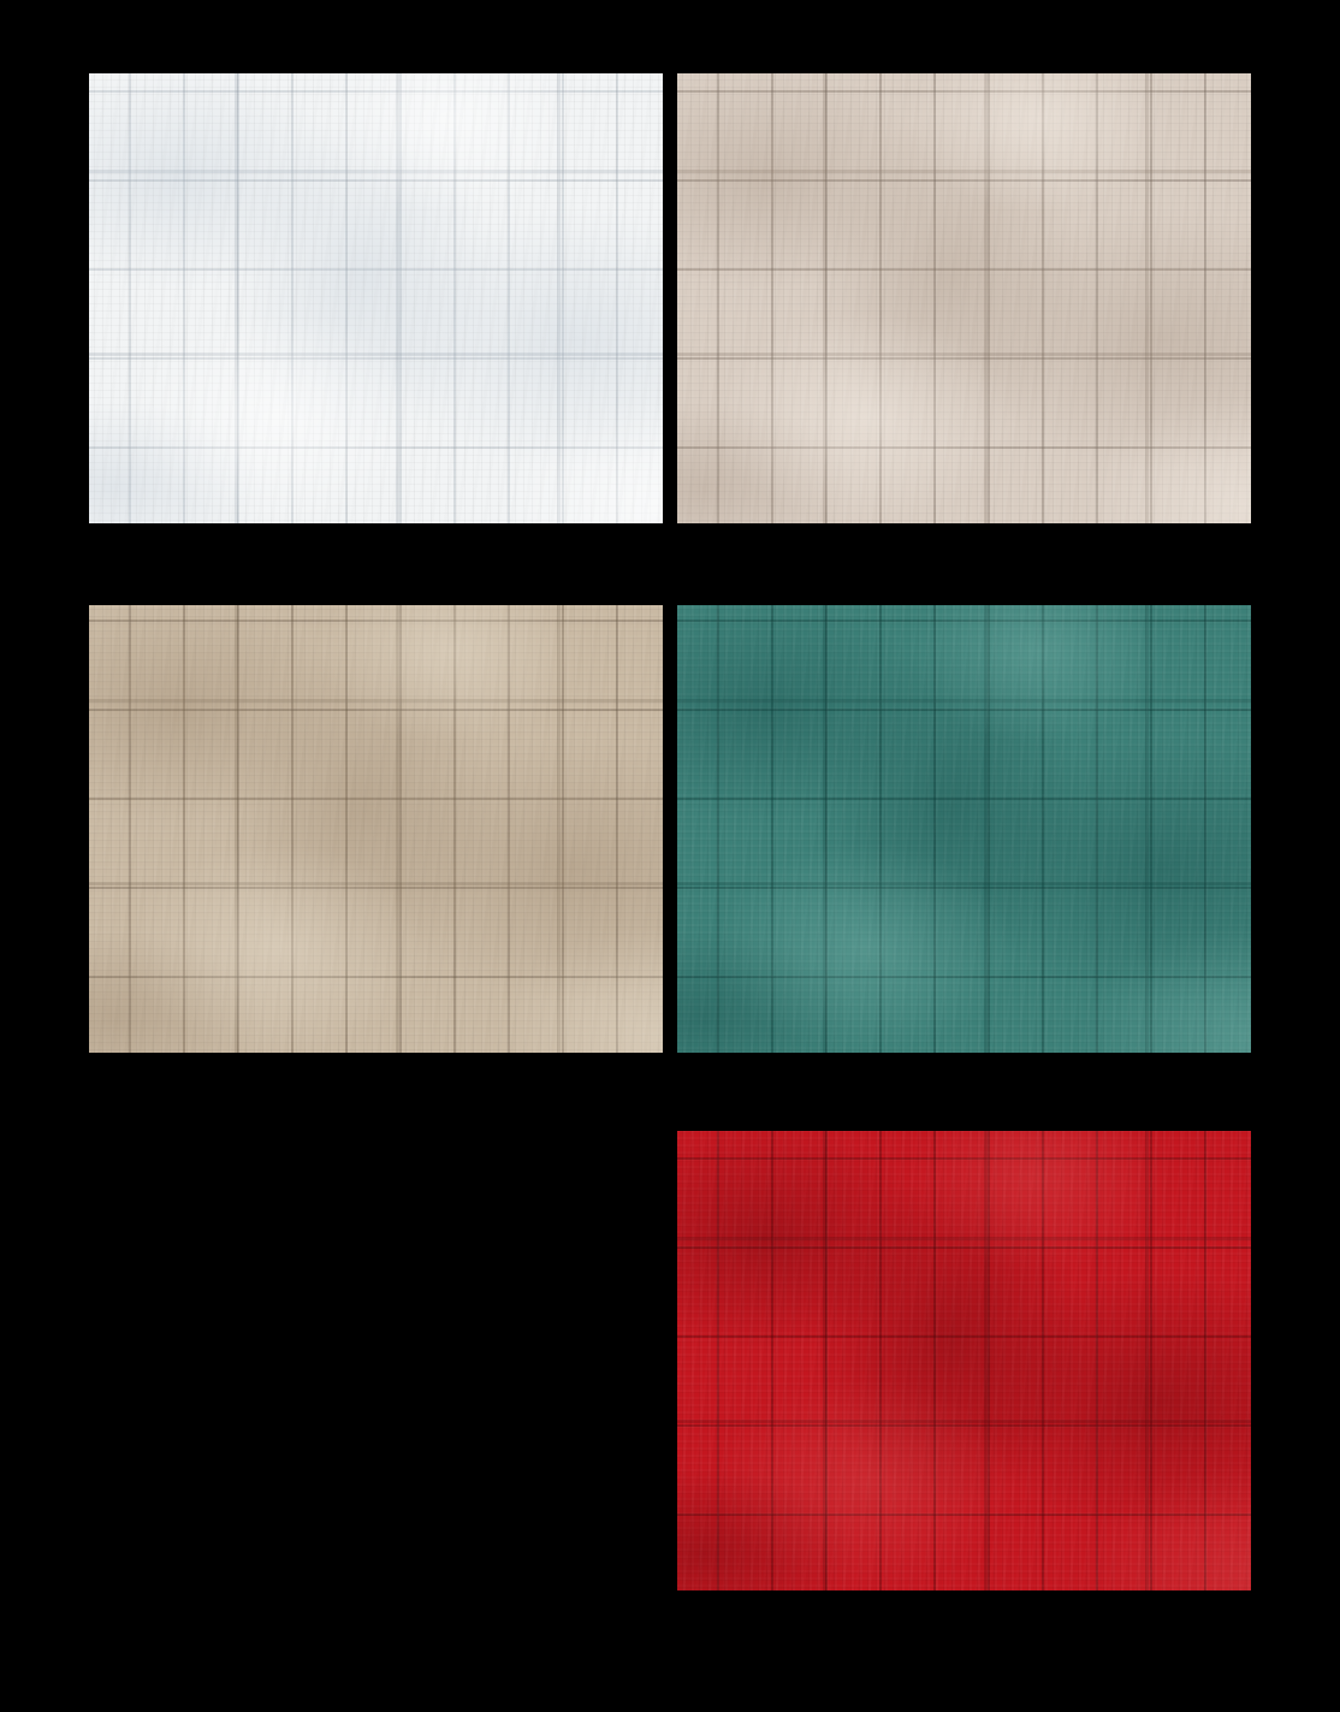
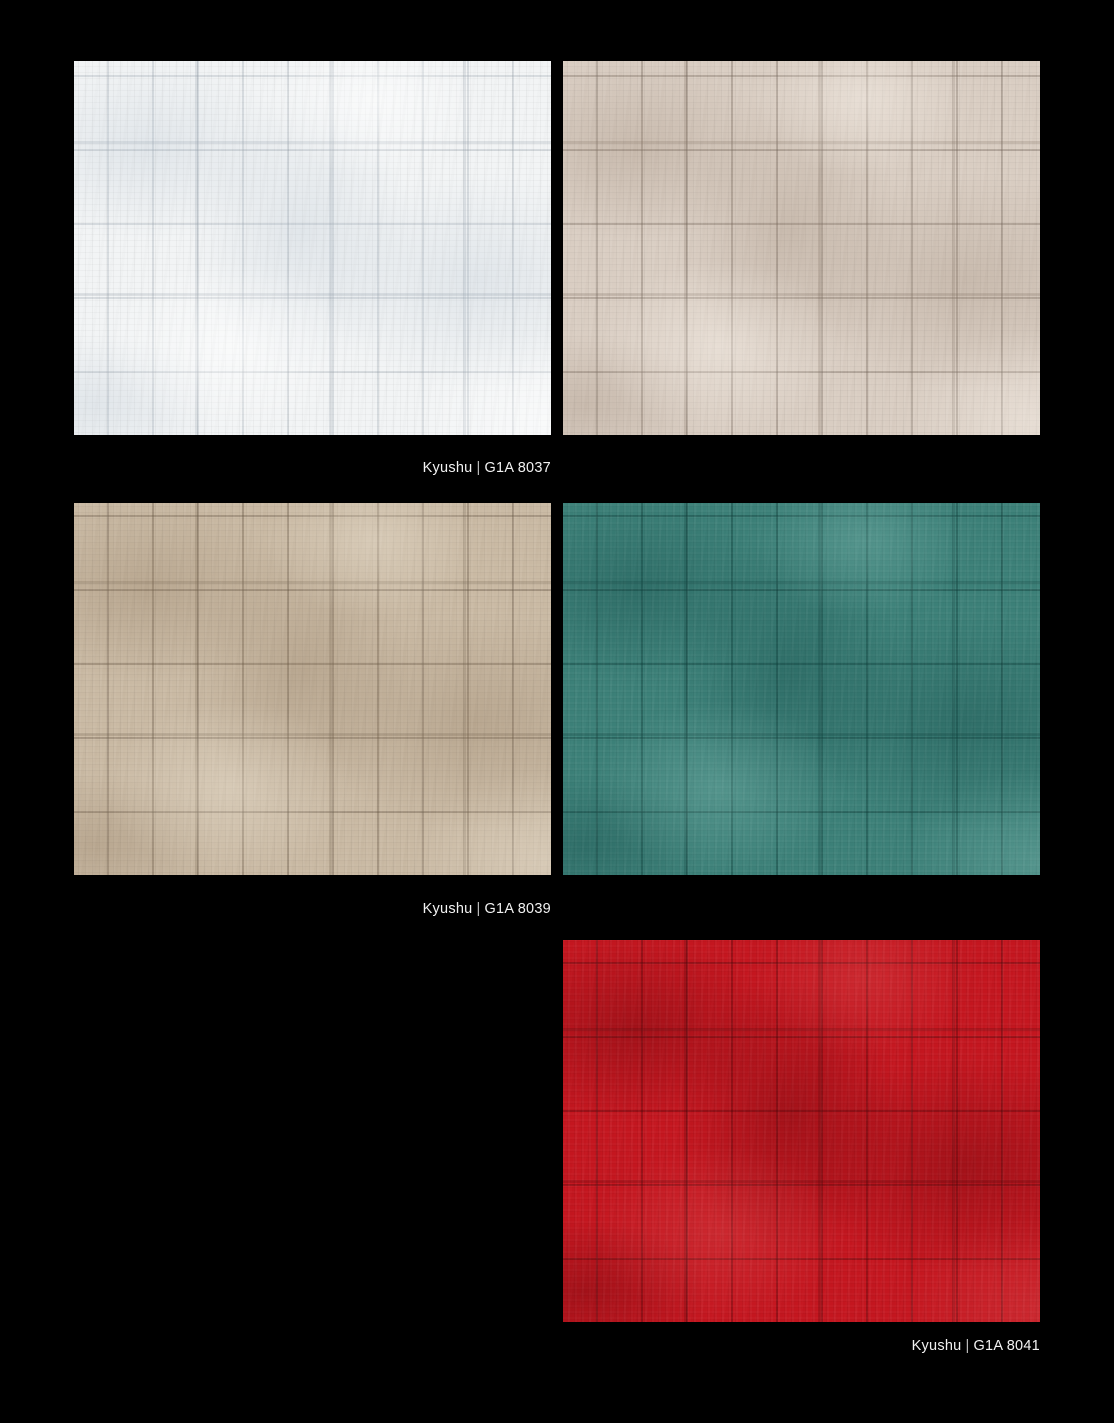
+ Kyushu | G1A 8037
+ Kyushu | G1A 8039
+ Kyushu | G1A 8041
